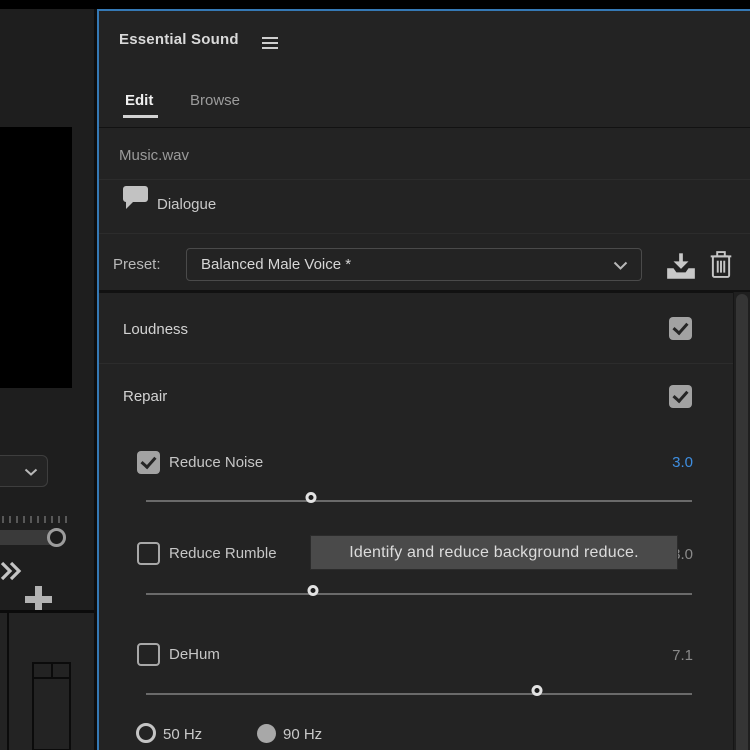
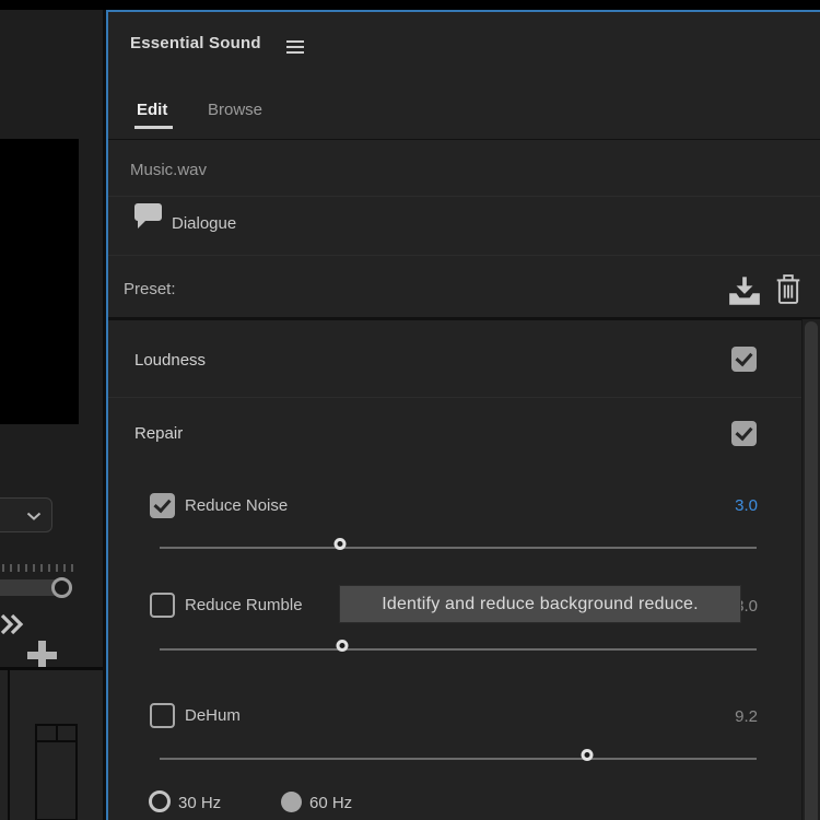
  Essential Sound
  Edit
  Browse
  Music.wav
  Dialogue
  Preset:
- Balanced Male Voice *
  Loudness
  Repair
  Reduce Noise
  3.0
  Reduce Rumble
  Identify and reduce background reduce.
  DeHum
- 7.1
+ 9.2
- 50 Hz
+ 30 Hz
- 90 Hz
+ 60 Hz
